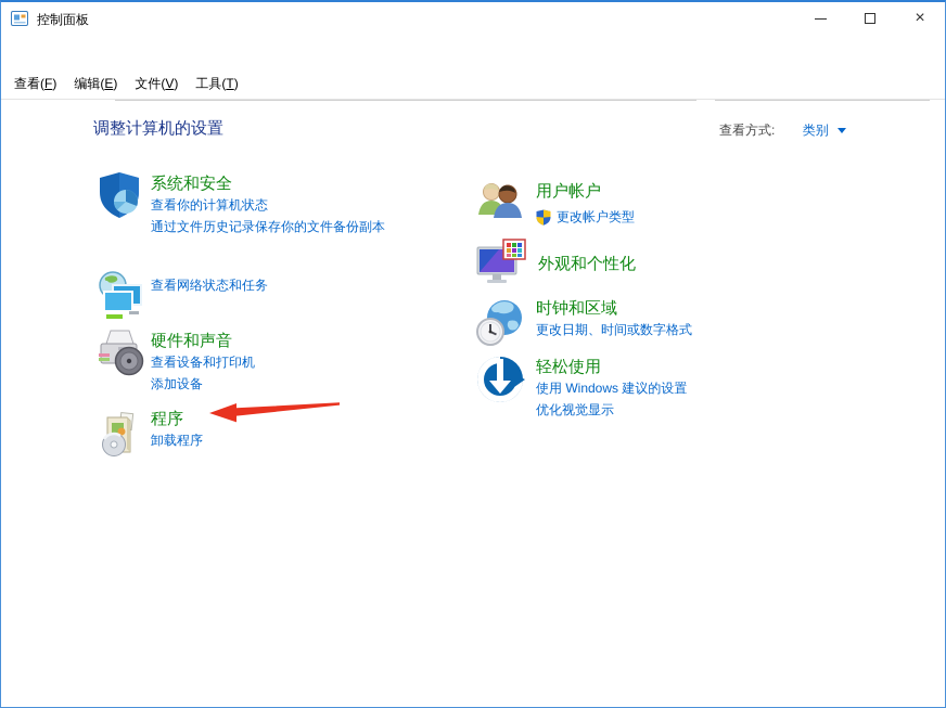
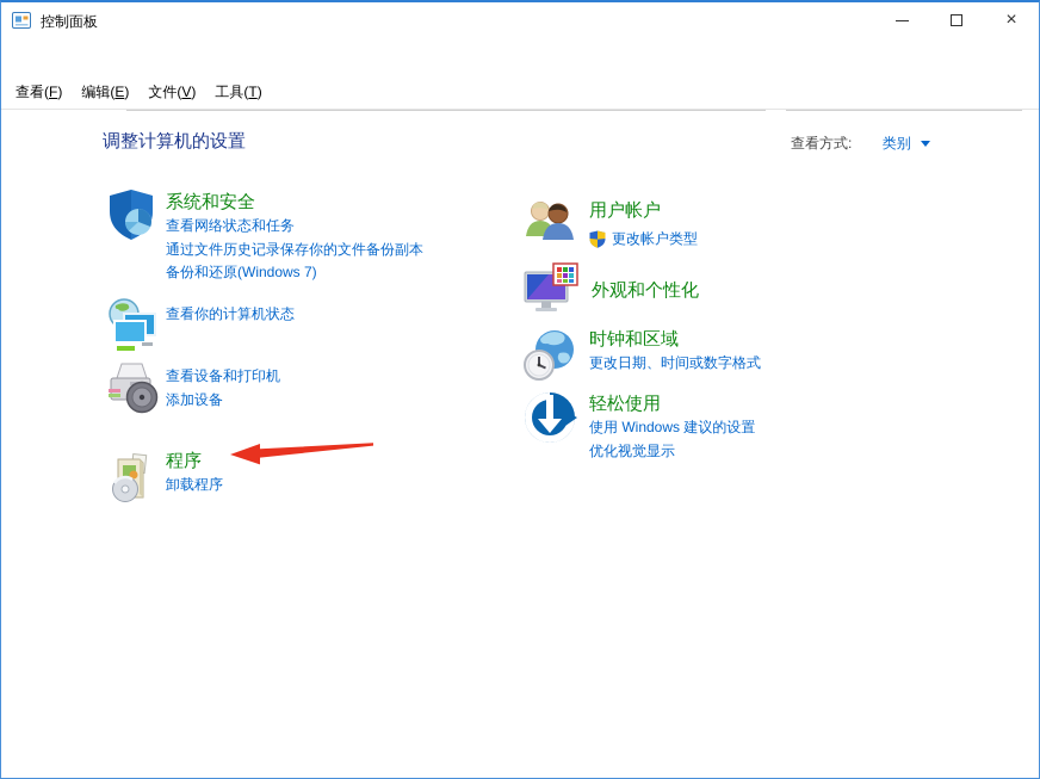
  控制面板
  ×
  查看(F)
  编辑(E)
  文件(V)
  工具(T)
  调整计算机的设置
  查看方式: 类别
  系统和安全
- 查看你的计算机状态
+ 查看网络状态和任务
  通过文件历史记录保存你的文件备份副本
+ 备份和还原(Windows 7)
- 查看网络状态和任务
+ 查看你的计算机状态
- 硬件和声音
  查看设备和打印机
  添加设备
  程序
  卸载程序
  用户帐户
  更改帐户类型
  外观和个性化
  时钟和区域
  更改日期、时间或数字格式
  轻松使用
  使用 Windows 建议的设置
  优化视觉显示
